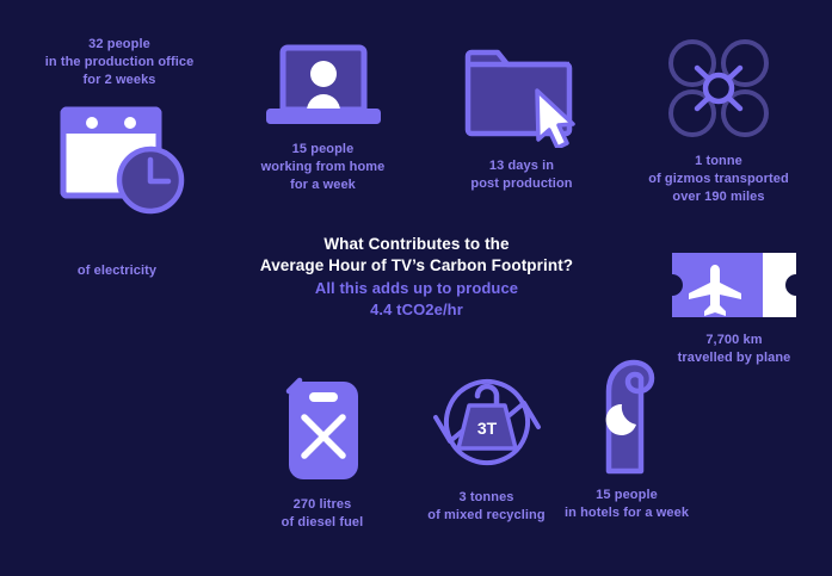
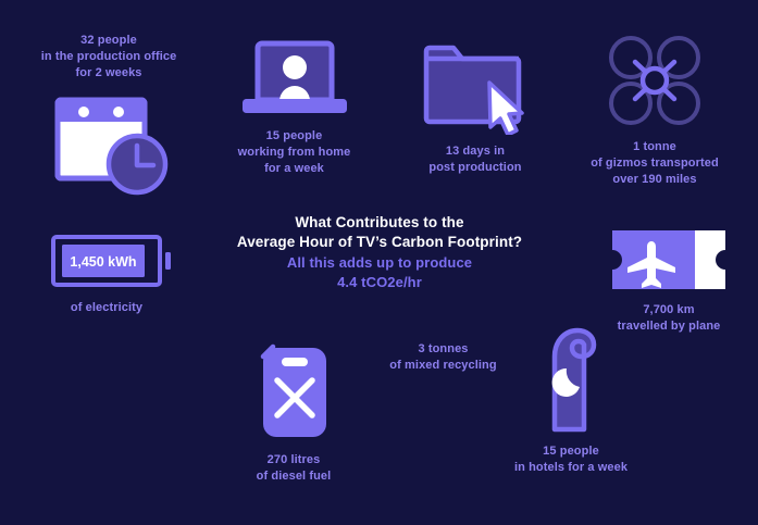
  32 people
  in the production office
  for 2 weeks
  15 people
  working from home
  for a week
  13 days in
  post production
  1 tonne
  of gizmos transported
  over 190 miles
+ 1,450 kWh
  of electricity
  7,700 km
  travelled by plane
  270 litres
  of diesel fuel
- 3T
  3 tonnes
  of mixed recycling
  15 people
  in hotels for a week
  What Contributes to the
  Average Hour of TV’s Carbon Footprint?
  All this adds up to produce
  4.4 tCO2e/hr
